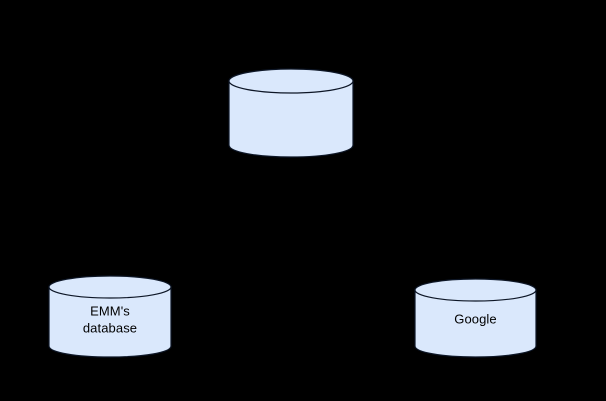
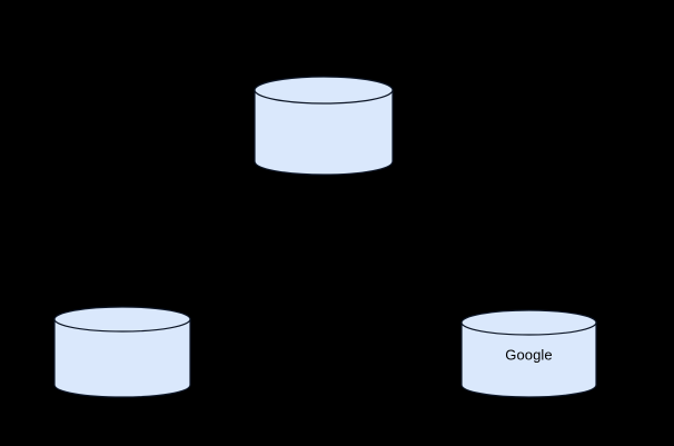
- EMM's
- database
  Google
